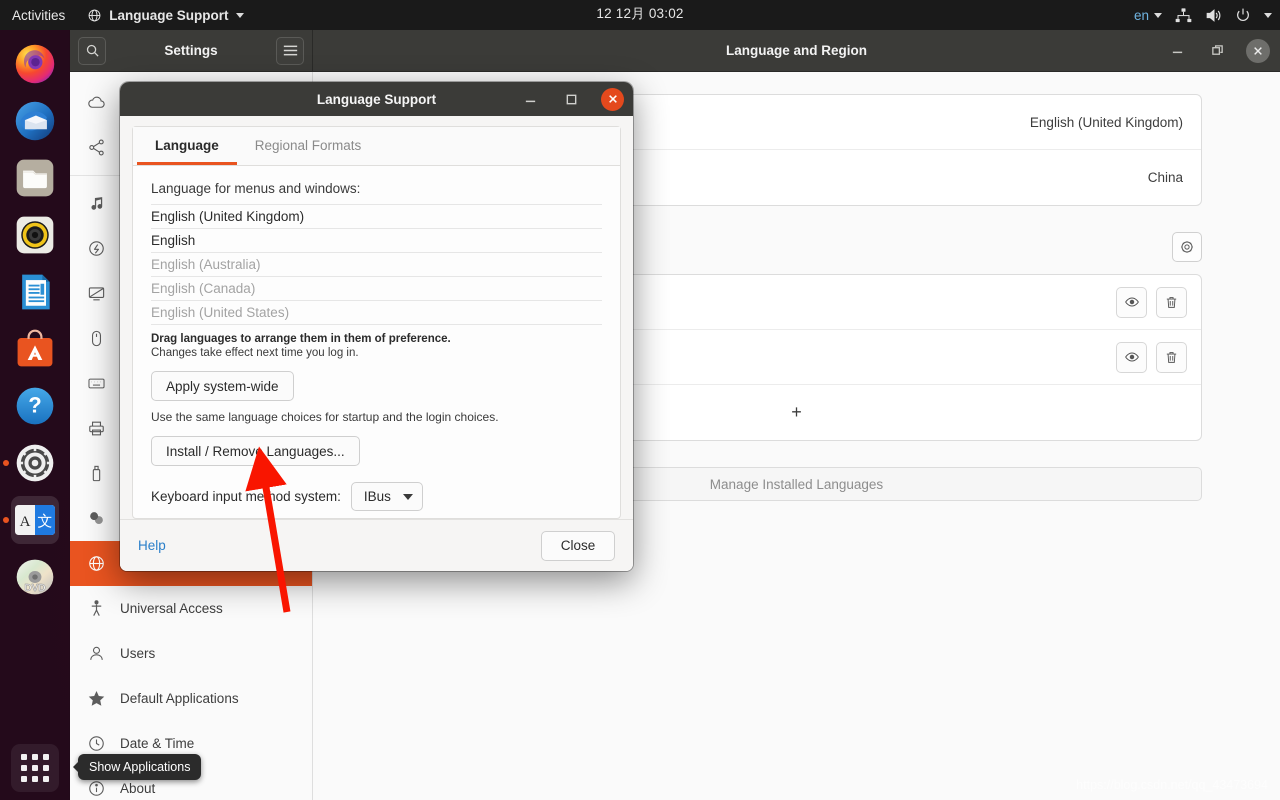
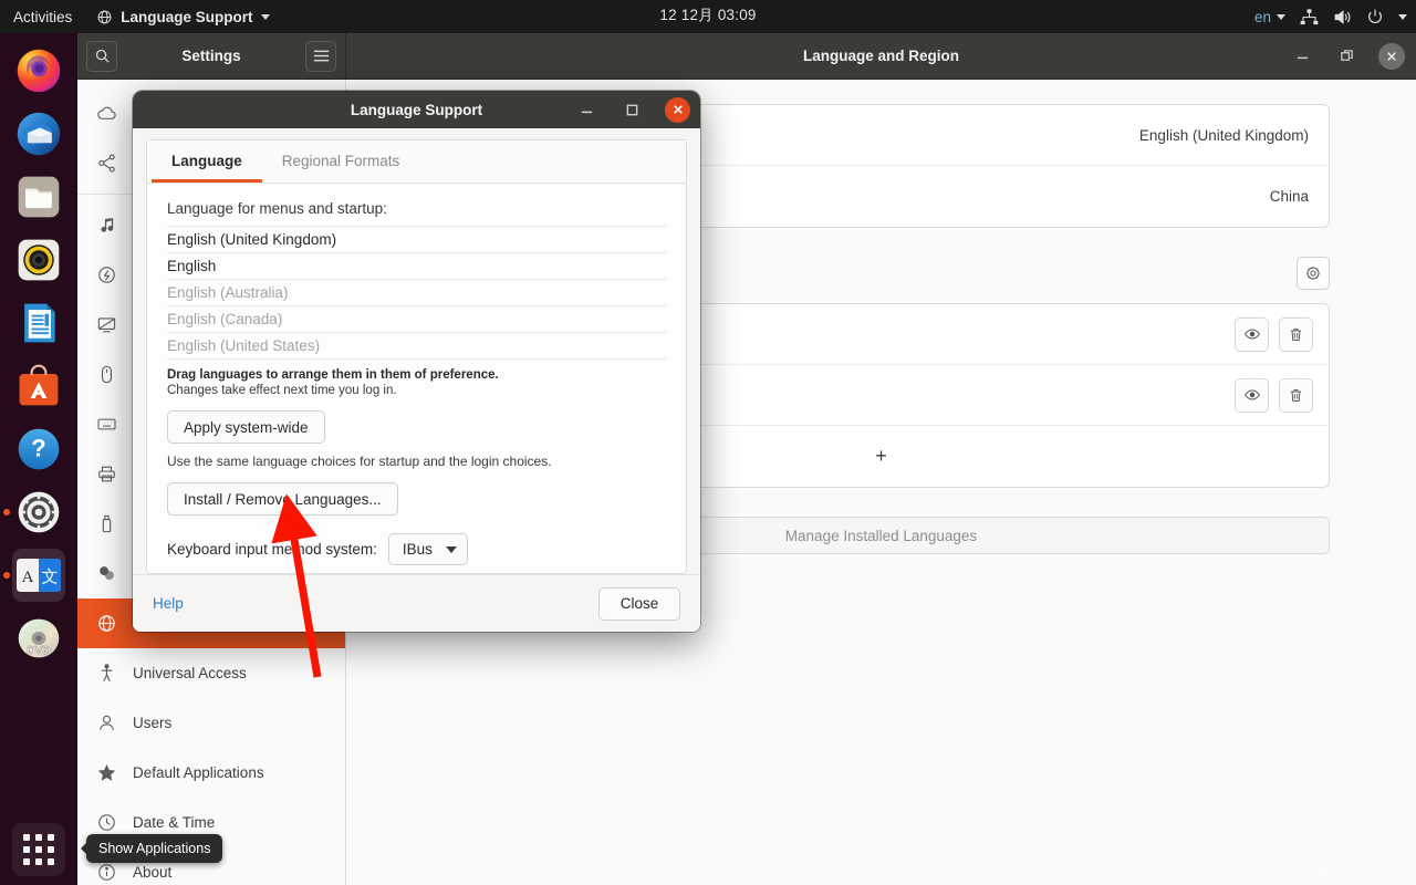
  Settings
  Language and Region
  Universal Access
  Users
  Default Applications
  Date & Time
  About
  English (United Kingdom)
  China
  +
  Manage Installed Languages
  Language Support
  Language
  Regional Formats
- Language for menus and windows:
+ Language for menus and startup:
  English (United Kingdom)
  English
  English (Australia)
  English (Canada)
  English (United States)
  Drag languages to arrange them in them of preference.
  Changes take effect next time you log in.
  Apply system-wide
  Use the same language choices for startup and the login choices.
  Install / Remove Languages...
  Keyboard input mehod system:
  IBus
  Help
  Close
  Activities
  Language Support
- 12 12月 03:02
+ 12 12月 03:09
  en
  ?
  A
  文
  DVD
  Show Applications
